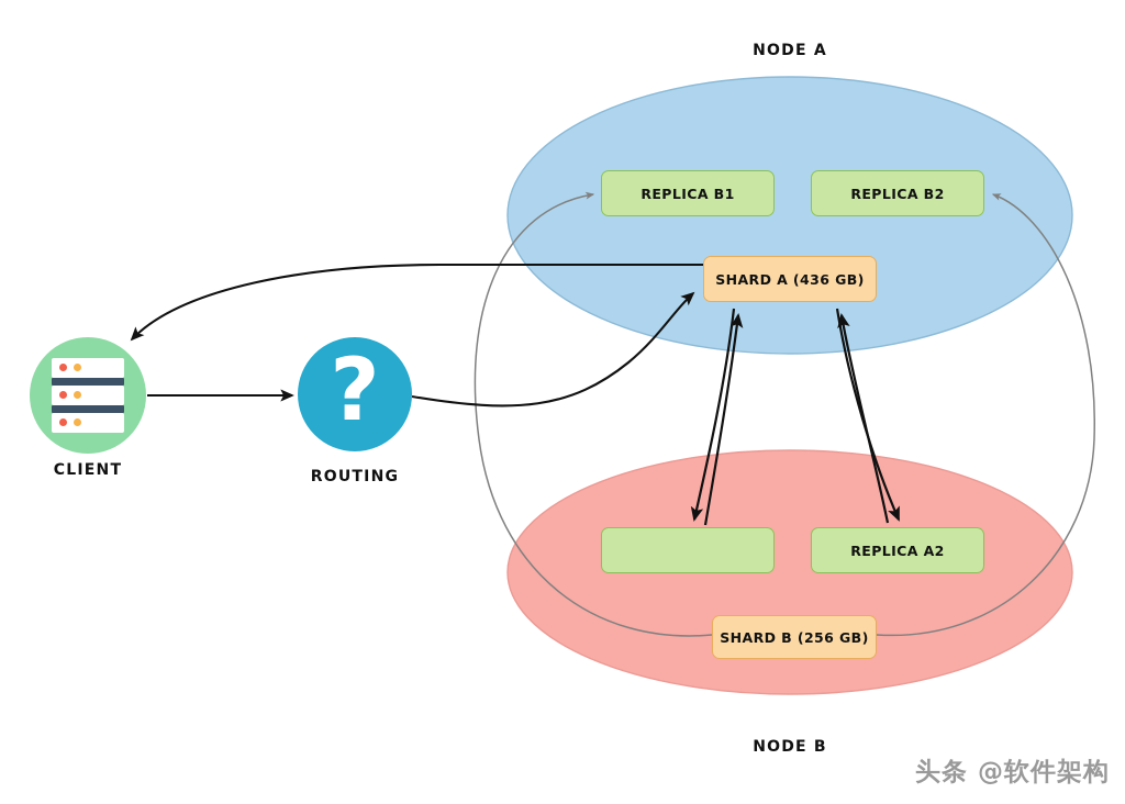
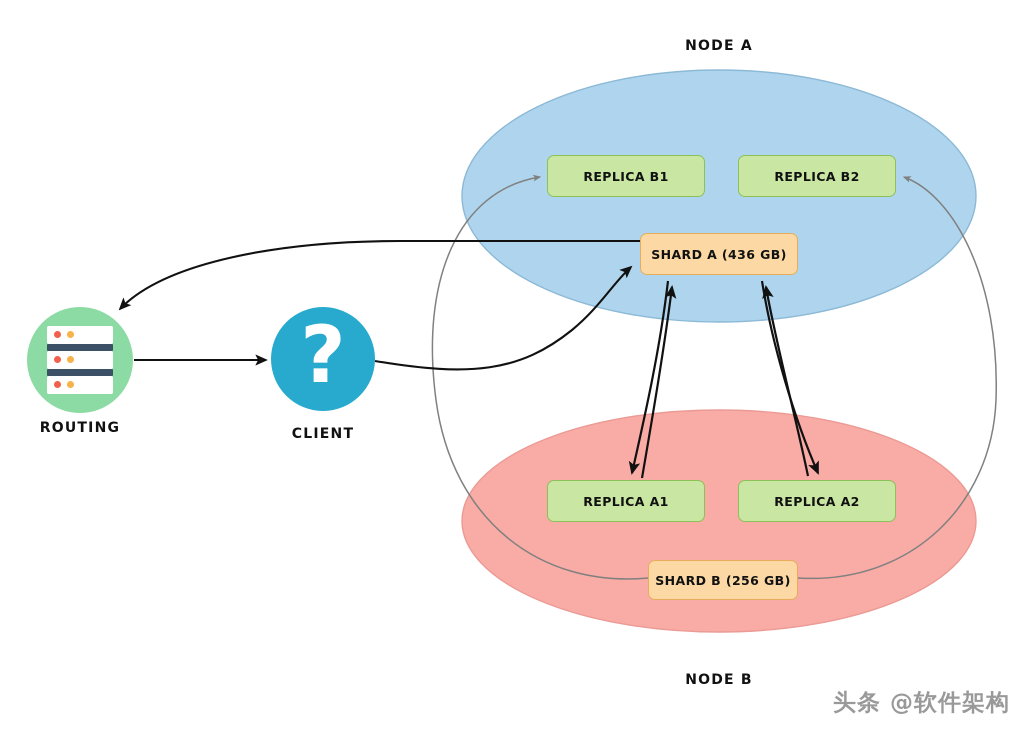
  NODE A
  NODE B
  REPLICA B1
  REPLICA B2
  SHARD A (436 GB)
+ REPLICA A1
  REPLICA A2
  SHARD B (256 GB)
- CLIENT
+ ROUTING
  ?
- ROUTING
+ CLIENT
  头条 @软件架构
